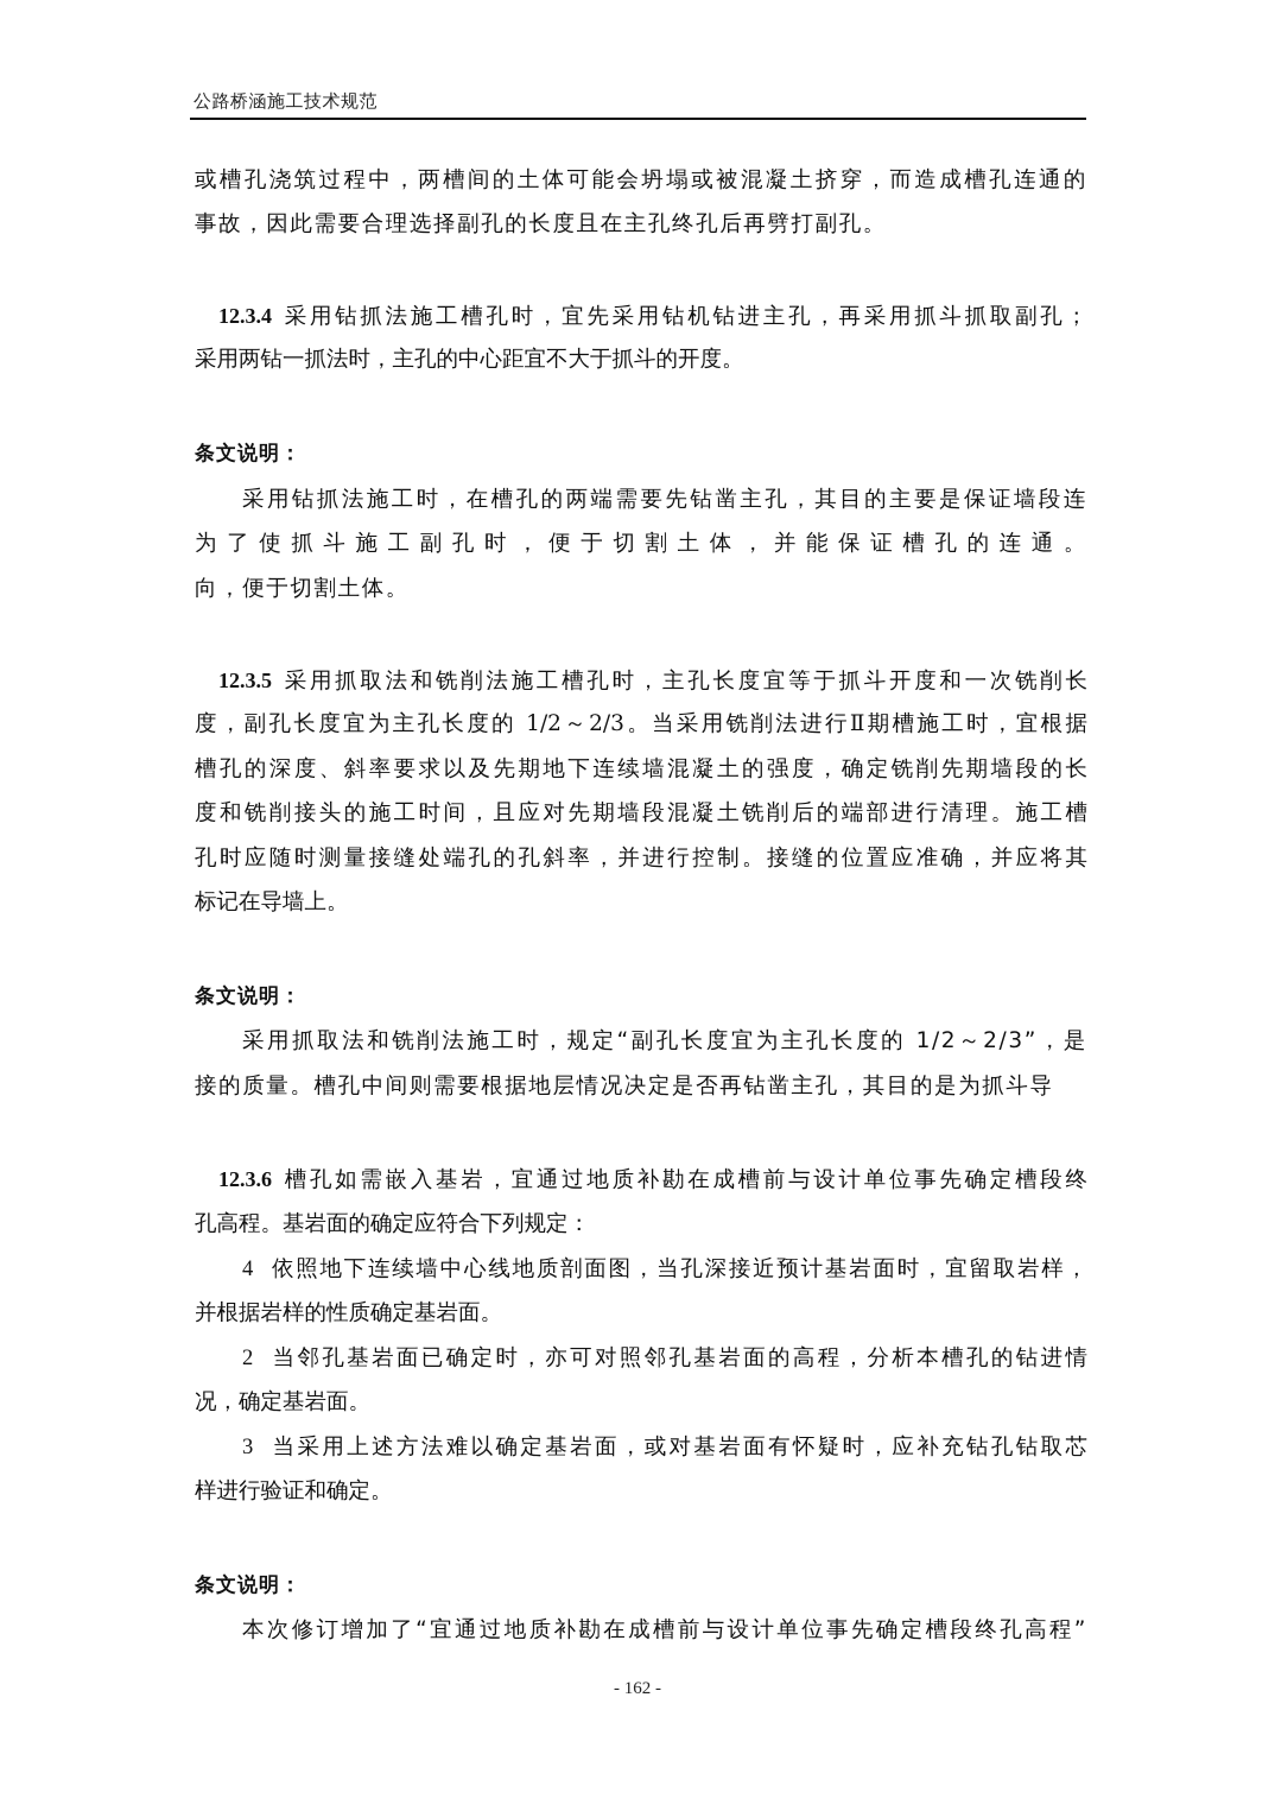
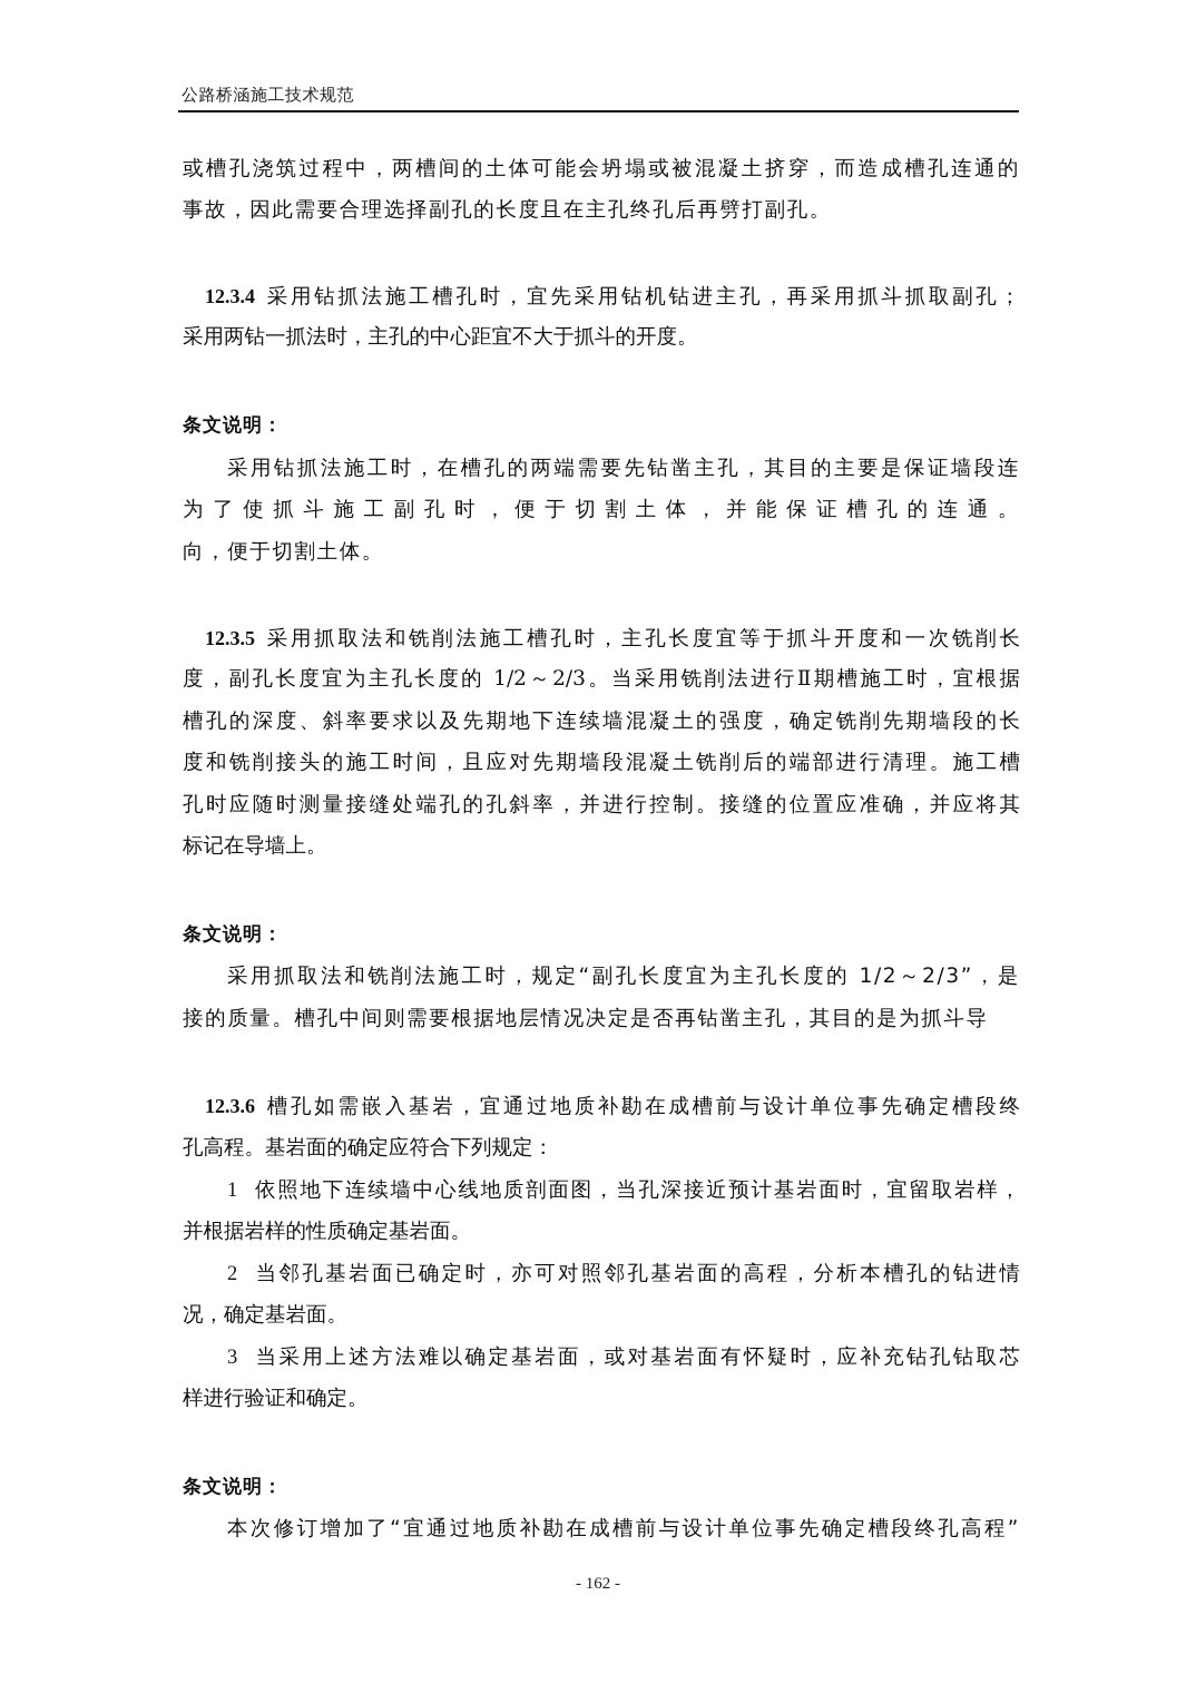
  公路桥涵施工技术规范
  或槽孔浇筑过程中，两槽间的土体可能会坍塌或被混凝土挤穿，而造成槽孔连通的
  事故，因此需要合理选择副孔的长度且在主孔终孔后再劈打副孔。
  12.3.4 采用钻抓法施工槽孔时，宜先采用钻机钻进主孔，再采用抓斗抓取副孔；
  采用两钻一抓法时，主孔的中心距宜不大于抓斗的开度。
  条文说明：
  采用钻抓法施工时，在槽孔的两端需要先钻凿主孔，其目的主要是保证墙段连
  为了使抓斗施工副孔时，便于切割土体，并能保证槽孔的连通。
  向，便于切割土体。
  12.3.5 采用抓取法和铣削法施工槽孔时，主孔长度宜等于抓斗开度和一次铣削长
  度，副孔长度宜为主孔长度的 1/2～2/3。当采用铣削法进行Ⅱ期槽施工时，宜根据
  槽孔的深度、斜率要求以及先期地下连续墙混凝土的强度，确定铣削先期墙段的长
  度和铣削接头的施工时间，且应对先期墙段混凝土铣削后的端部进行清理。施工槽
  孔时应随时测量接缝处端孔的孔斜率，并进行控制。接缝的位置应准确，并应将其
  标记在导墙上。
  条文说明：
  采用抓取法和铣削法施工时，规定“副孔长度宜为主孔长度的 1/2～2/3”，是
  接的质量。槽孔中间则需要根据地层情况决定是否再钻凿主孔，其目的是为抓斗导
  12.3.6 槽孔如需嵌入基岩，宜通过地质补勘在成槽前与设计单位事先确定槽段终
  孔高程。基岩面的确定应符合下列规定：
- 4 依照地下连续墙中心线地质剖面图，当孔深接近预计基岩面时，宜留取岩样，
+ 1 依照地下连续墙中心线地质剖面图，当孔深接近预计基岩面时，宜留取岩样，
  并根据岩样的性质确定基岩面。
  2 当邻孔基岩面已确定时，亦可对照邻孔基岩面的高程，分析本槽孔的钻进情
  况，确定基岩面。
  3 当采用上述方法难以确定基岩面，或对基岩面有怀疑时，应补充钻孔钻取芯
  样进行验证和确定。
  条文说明：
  本次修订增加了“宜通过地质补勘在成槽前与设计单位事先确定槽段终孔高程”
  - 162 -
